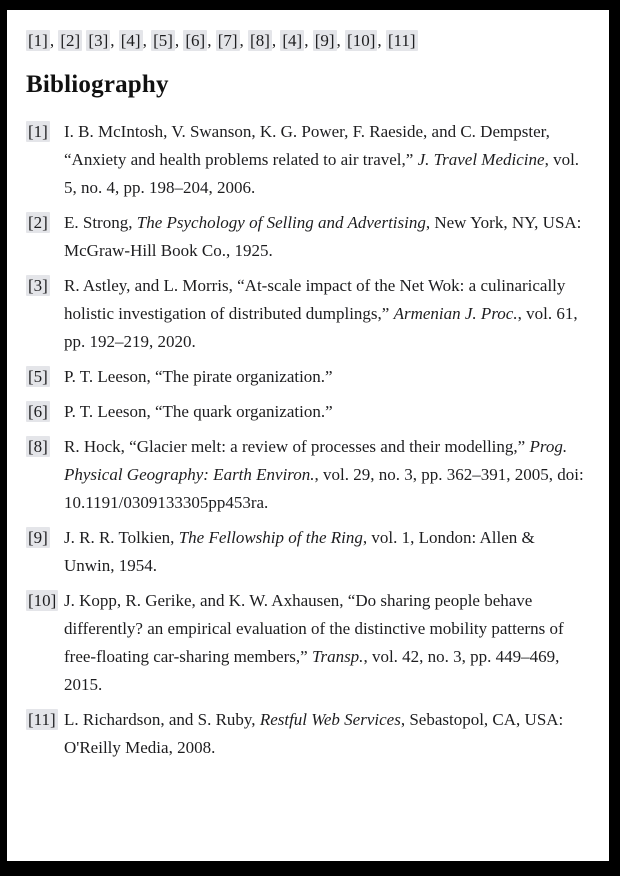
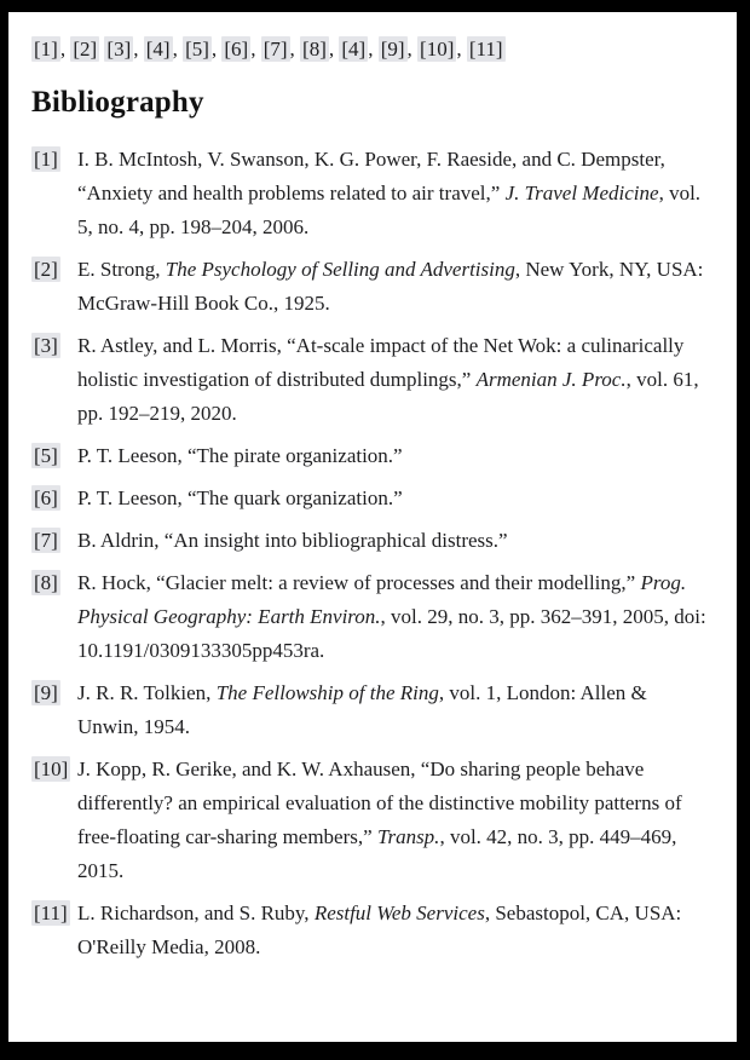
  [1], [2] [3], [4], [5], [6], [7], [8], [4], [9], [10], [11]
  Bibliography
  [1]
  I. B. McIntosh, V. Swanson, K. G. Power, F. Raeside, and C. Dempster, “Anxiety and health problems related to air travel,” J. Travel Medicine, vol. 5, no. 4, pp. 198–204, 2006.
  [2]
  E. Strong, The Psychology of Selling and Advertising, New York, NY, USA: McGraw-Hill Book Co., 1925.
  [3]
  R. Astley, and L. Morris, “At-scale impact of the Net Wok: a culinarically holistic investigation of distributed dumplings,” Armenian J. Proc., vol. 61, pp. 192–219, 2020.
  [5]
  P. T. Leeson, “The pirate organization.”
  [6]
  P. T. Leeson, “The quark organization.”
+ [7]
+ B. Aldrin, “An insight into bibliographical distress.”
  [8]
  R. Hock, “Glacier melt: a review of processes and their modelling,” Prog. Physical Geography: Earth Environ., vol. 29, no. 3, pp. 362–391, 2005, doi: 10.1191/0309133305pp453ra.
  [9]
  J. R. R. Tolkien, The Fellowship of the Ring, vol. 1, London: Allen & Unwin, 1954.
  [10]
  J. Kopp, R. Gerike, and K. W. Axhausen, “Do sharing people behave differently? an empirical evaluation of the distinctive mobility patterns of free-floating car-sharing members,” Transp., vol. 42, no. 3, pp. 449–469, 2015.
  [11]
  L. Richardson, and S. Ruby, Restful Web Services, Sebastopol, CA, USA: O'Reilly Media, 2008.
